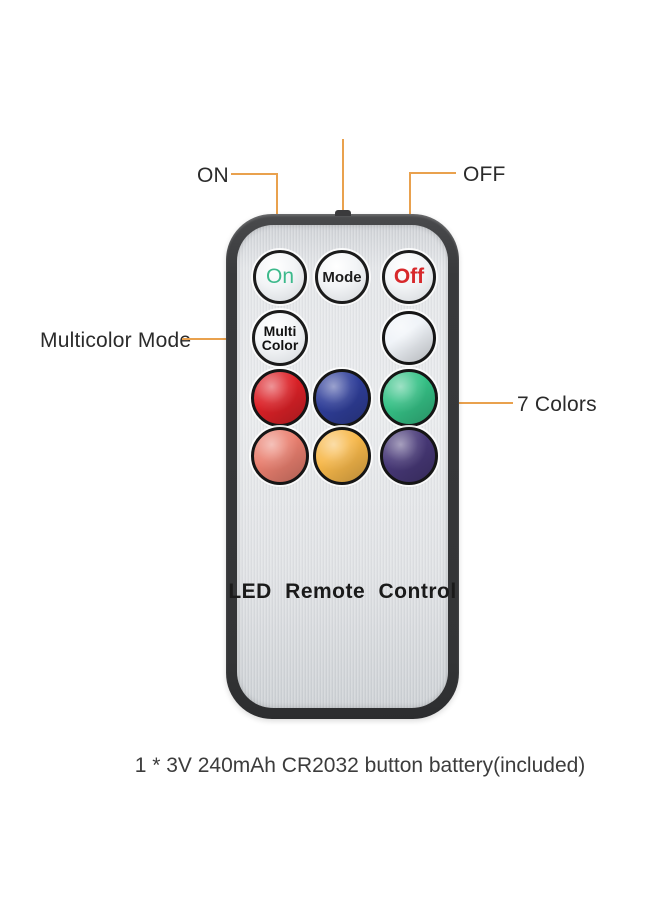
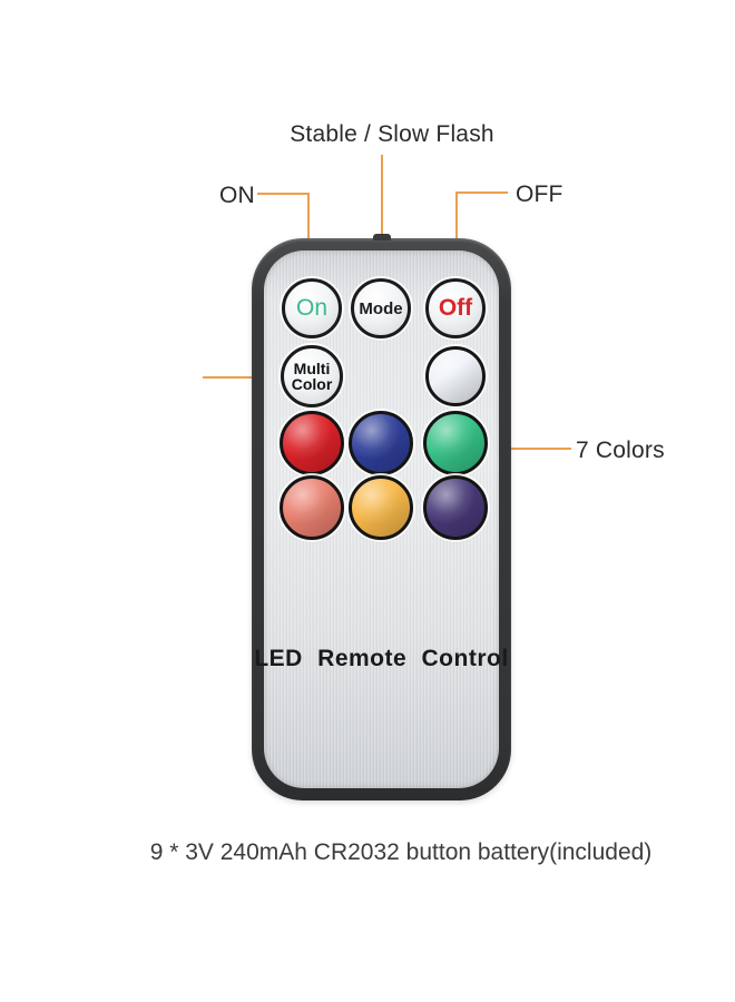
+ Stable / Slow Flash
  ON
  OFF
- Multicolor Mode
  7 Colors
  On
  Mode
  Off
  Multi
  Color
  LED Remote Control
- 1 * 3V 240mAh CR2032 button battery(included)
+ 9 * 3V 240mAh CR2032 button battery(included)
